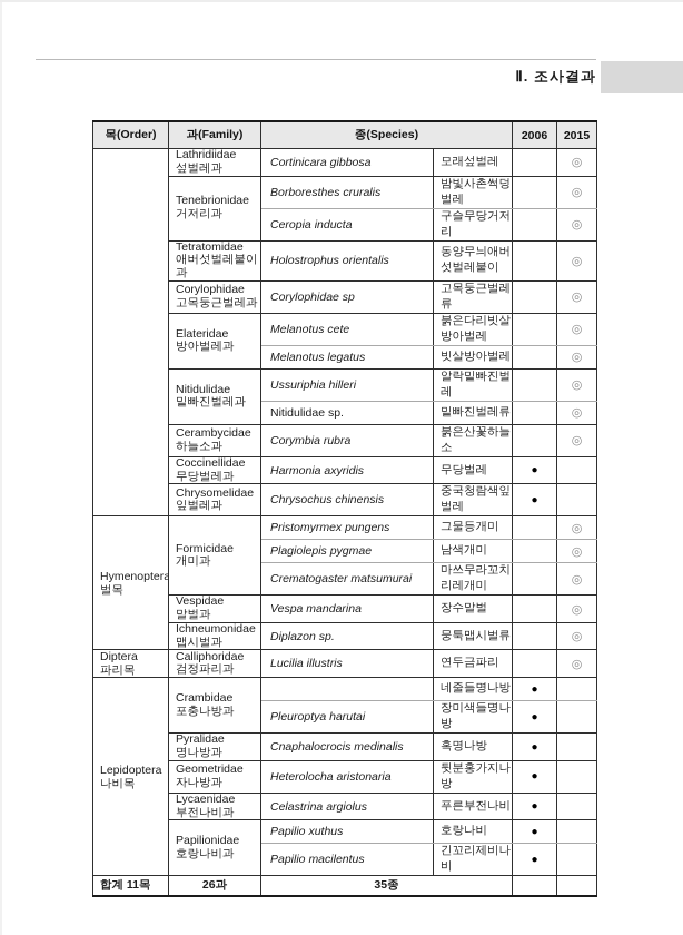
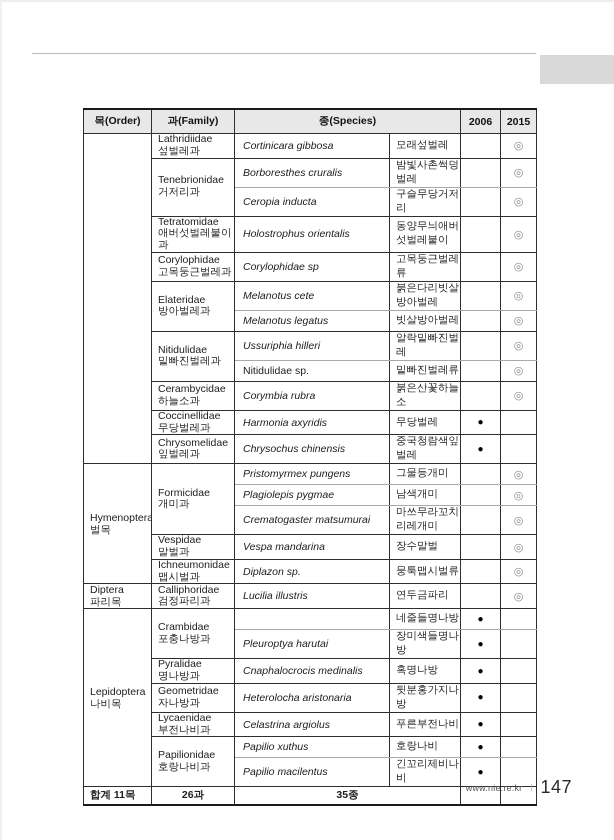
- Ⅱ. 조사결과
  목(Order)	과(Family)	종(Species)	2006	2015
  	Lathridiidae 섶벌레과	Cortinicara gibbosa	모래섶벌레		◎
  Tenebrionidae 거저리과	Borboresthes cruralis	밤빛사촌썩덩벌레		◎
  Ceropia inducta	구슬무당거저리		◎
  Tetratomidae 애버섯벌레붙이과	Holostrophus orientalis	동양무늬애버섯벌레붙이		◎
  Corylophidae 고목둥근벌레과	Corylophidae sp	고목둥근벌레류		◎
  Elateridae 방아벌레과	Melanotus cete	붉은다리빗살방아벌레		◎
  Melanotus legatus	빗살방아벌레		◎
  Nitidulidae 밑빠진벌레과	Ussuriphia hilleri	알락밑빠진벌레		◎
  Nitidulidae sp.	밑빠진벌레류		◎
  Cerambycidae 하늘소과	Corymbia rubra	붉은산꽃하늘소		◎
  Coccinellidae 무당벌레과	Harmonia axyridis	무당벌레	●
  Chrysomelidae 잎벌레과	Chrysochus chinensis	중국청람색잎벌레	●
  Hymenoptera 벌목	Formicidae 개미과	Pristomyrmex pungens	그물등개미		◎
  Plagiolepis pygmae	남색개미		◎
  Crematogaster matsumurai	마쓰무라꼬치리레개미		◎
  Vespidae 말벌과	Vespa mandarina	장수말벌		◎
  Ichneumonidae 맵시벌과	Diplazon sp.	뭉툭맵시벌류		◎
  Diptera 파리목	Calliphoridae 검정파리과	Lucilia illustris	연두금파리		◎
  Lepidoptera 나비목	Crambidae 포충나방과		네줄들명나방	●
  Pleuroptya harutai	장미색들명나방	●
  Pyralidae 명나방과	Cnaphalocrocis medinalis	혹명나방	●
  Geometridae 자나방과	Heterolocha aristonaria	뒷분홍가지나방	●
  Lycaenidae 부전나비과	Celastrina argiolus	푸른부전나비	●
  Papilionidae 호랑나비과	Papilio xuthus	호랑나비	●
  Papilio macilentus	긴꼬리제비나비	●
  합계 11목	26과	35종
+ www.nie.re.kr
+ |
+ 147
